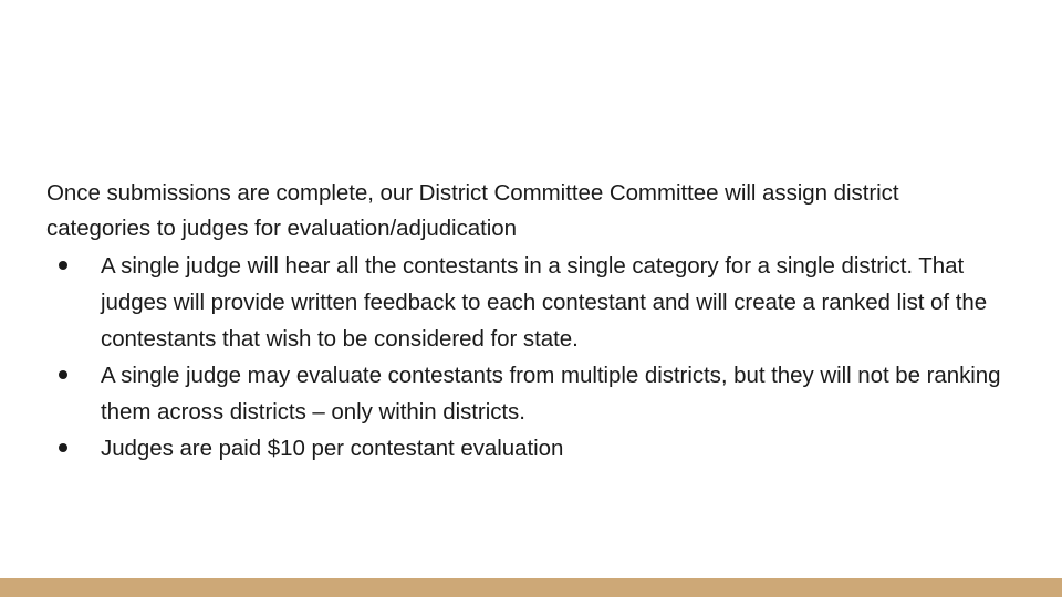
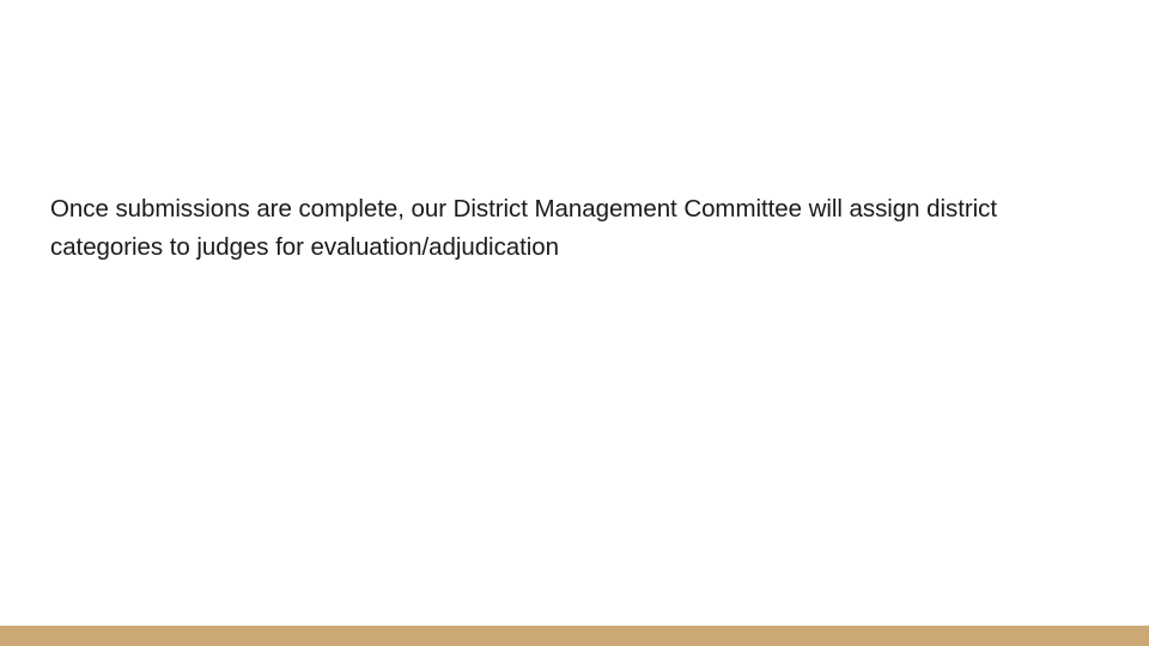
- Once submissions are complete, our District Committee Committee will assign district categories to judges for evaluation/adjudication
+ Once submissions are complete, our District Management Committee will assign district categories to judges for evaluation/adjudication
- A single judge will hear all the contestants in a single category for a single district. That judges will provide written feedback to each contestant and will create a ranked list of the contestants that wish to be considered for state.
- A single judge may evaluate contestants from multiple districts, but they will not be ranking them across districts – only within districts.
- Judges are paid $10 per contestant evaluation
